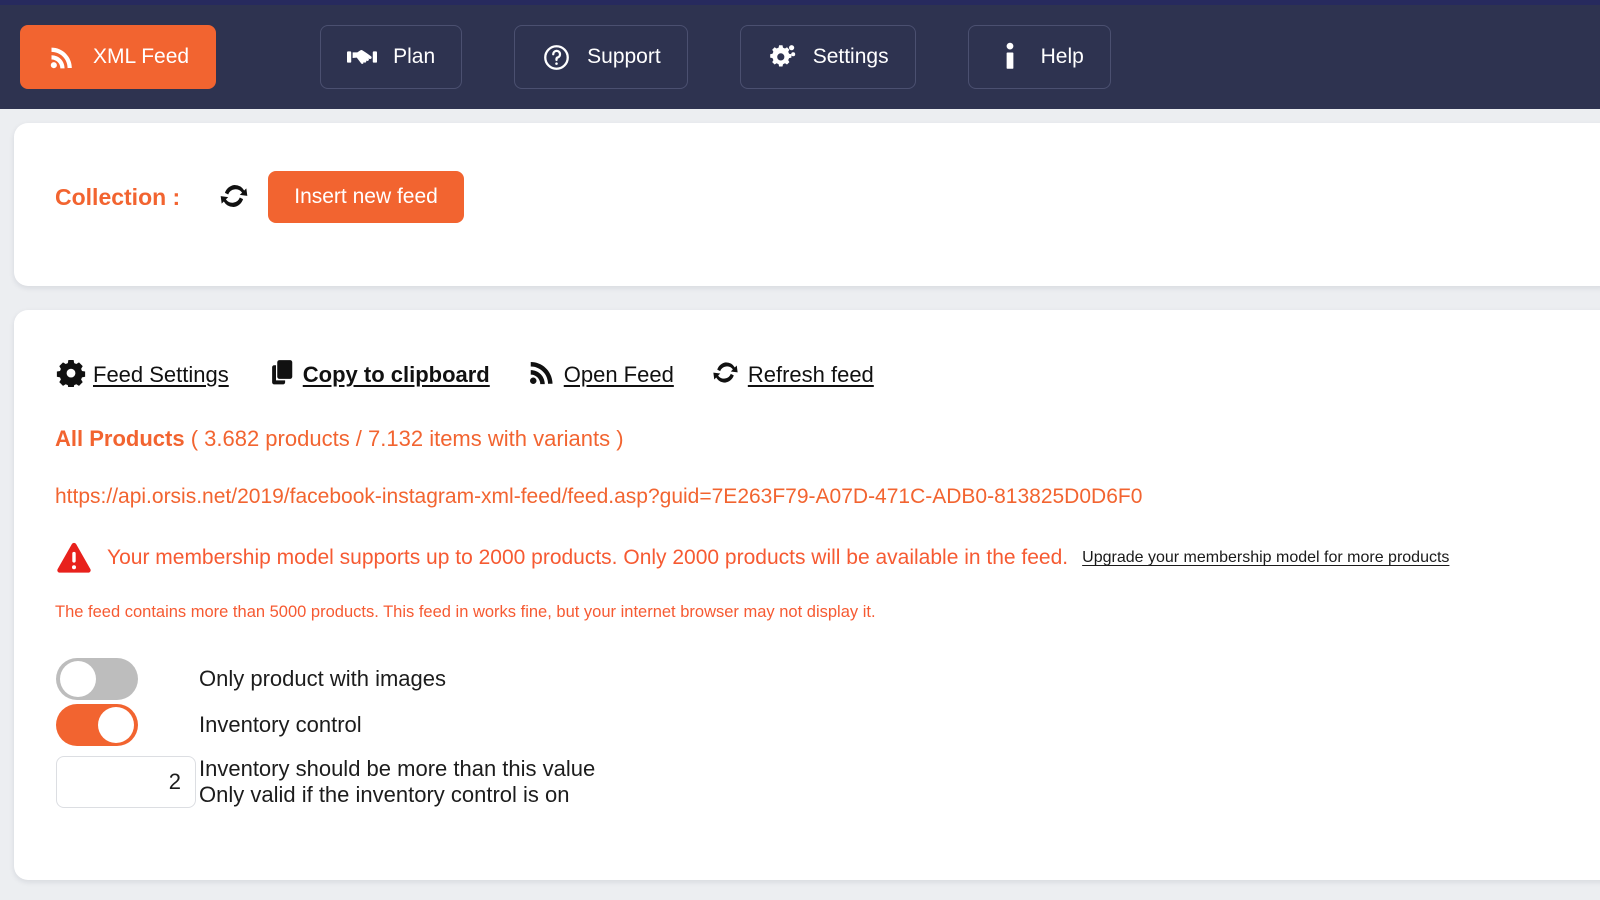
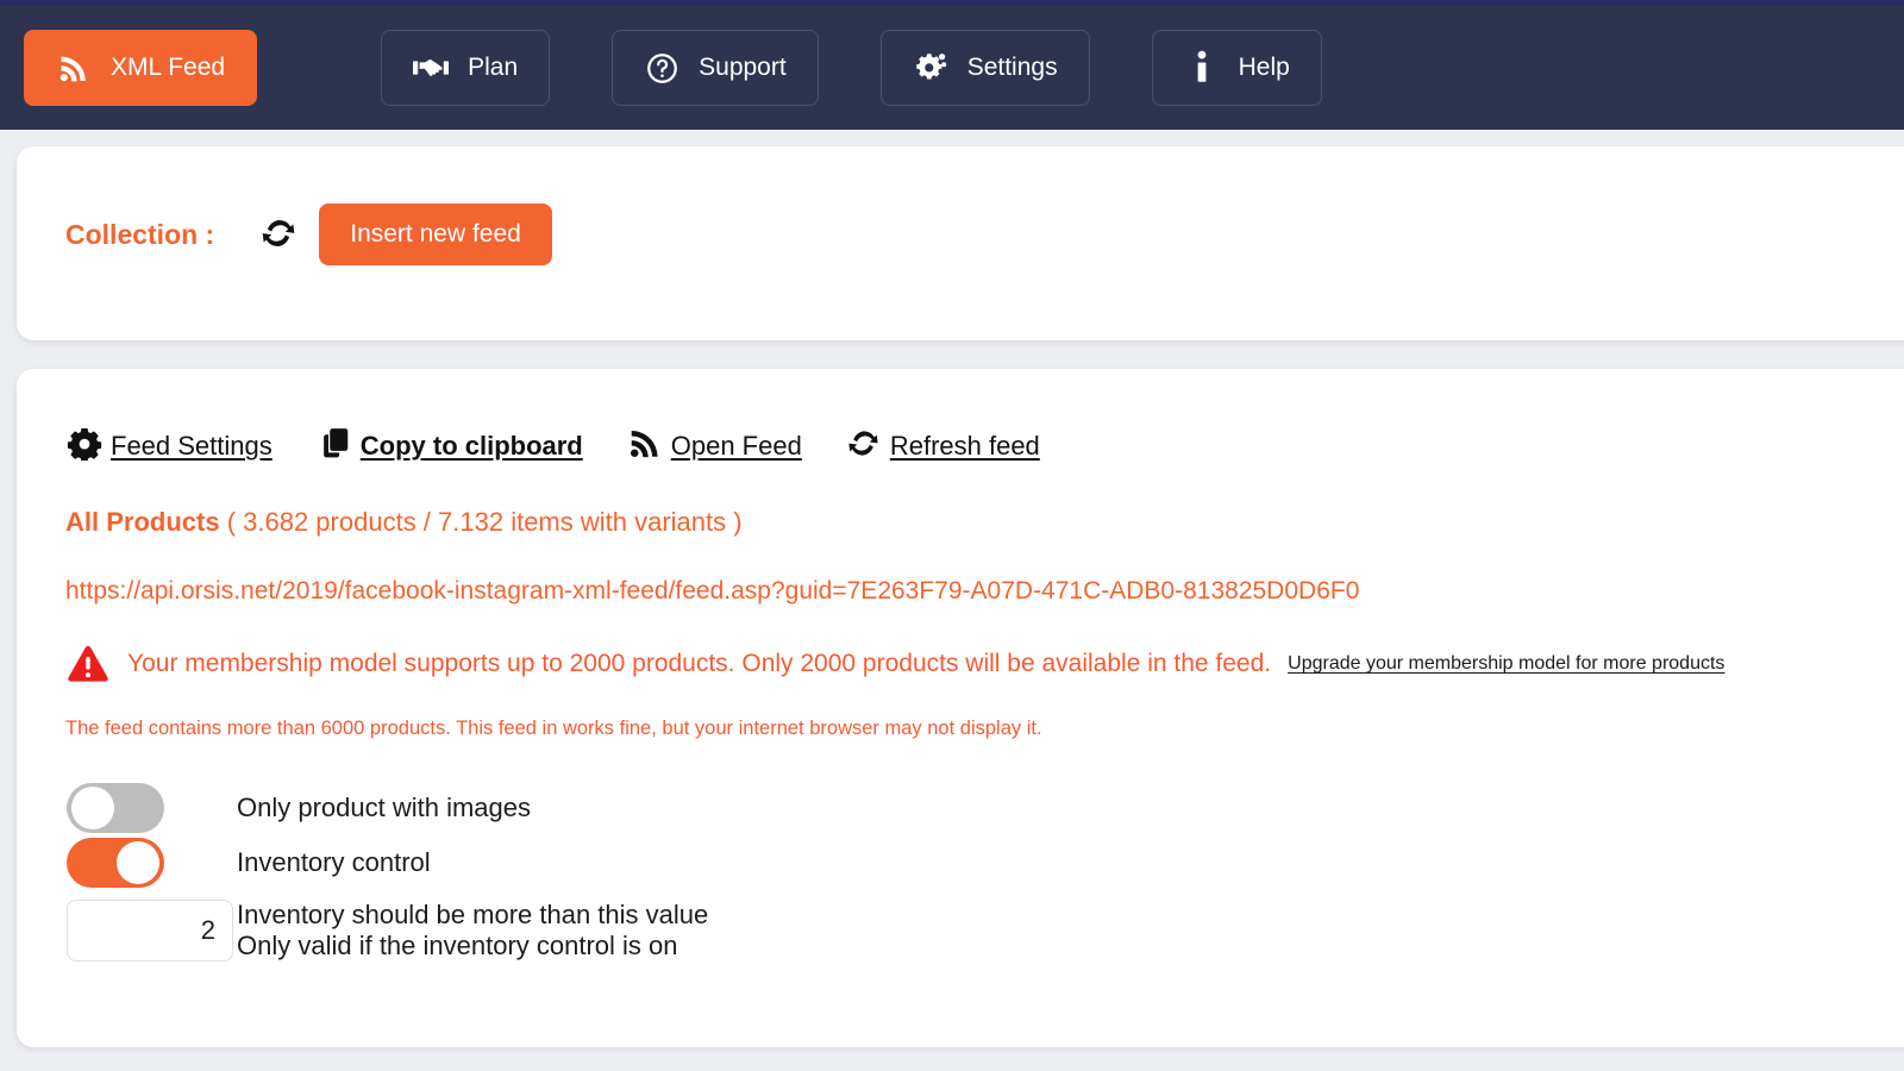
  XML Feed
  Plan
  Support
  Settings
  Help
  Collection :
  Insert new feed
  Feed Settings
  Copy to clipboard
  Open Feed
  Refresh feed
  All Products ( 3.682 products / 7.132 items with variants )
  https://api.orsis.net/2019/facebook-instagram-xml-feed/feed.asp?guid=7E263F79-A07D-471C-ADB0-813825D0D6F0
  Your membership model supports up to 2000 products. Only 2000 products will be available in the feed.
  Upgrade your membership model for more products
- The feed contains more than 5000 products. This feed in works fine, but your internet browser may not display it.
+ The feed contains more than 6000 products. This feed in works fine, but your internet browser may not display it.
  Only product with images
  Inventory control
  2
  Inventory should be more than this value
  Only valid if the inventory control is on
